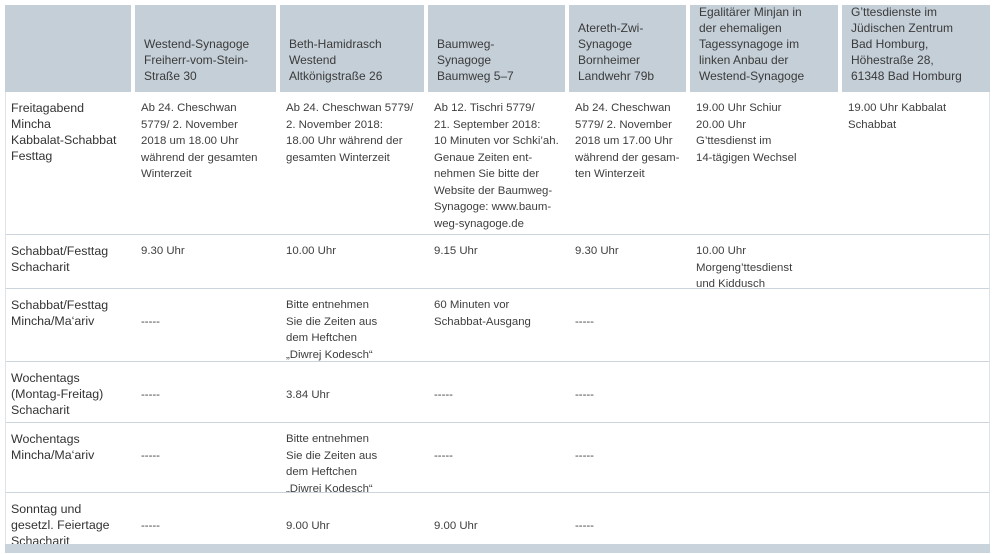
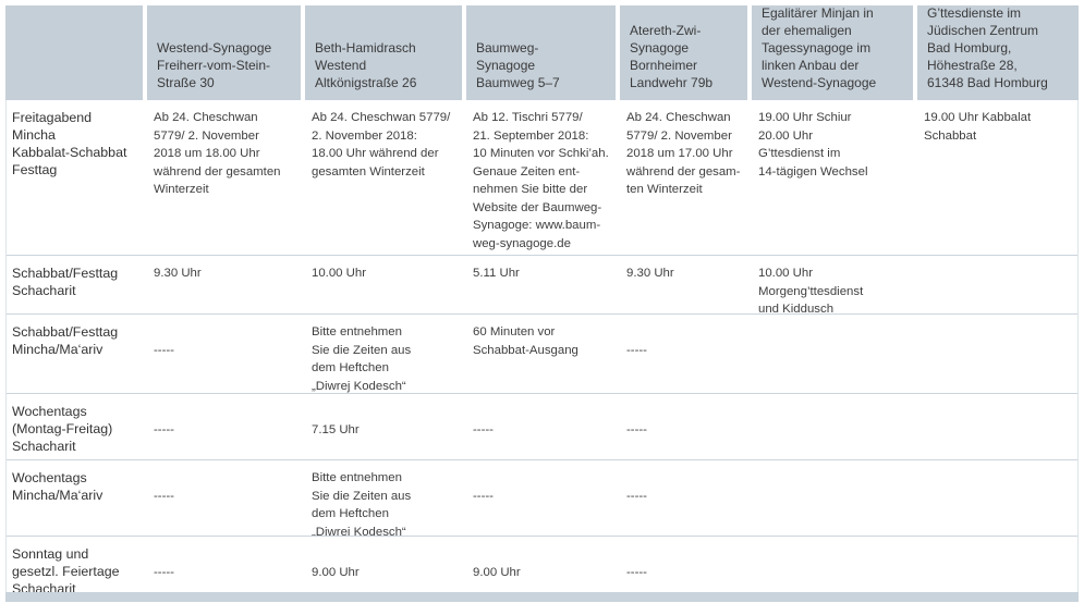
  Westend-Synagoge
  Freiherr-vom-Stein-
  Straße 30
  Beth-Hamidrasch
  Westend
  Altkönigstraße 26
  Baumweg-
  Synagoge
  Baumweg 5–7
  Atereth-Zwi-
  Synagoge
  Bornheimer
  Landwehr 79b
  Egalitärer Minjan in
  der ehemaligen
  Tagessynagoge im
  linken Anbau der
  Westend-Synagoge
  G’ttesdienste im
  Jüdischen Zentrum
  Bad Homburg,
  Höhestraße 28,
  61348 Bad Homburg
  Freitagabend
  Mincha
  Kabbalat-Schabbat
  Festtag
  Ab 24. Cheschwan
  5779/ 2. November
  2018 um 18.00 Uhr
  während der gesamten
  Winterzeit
  Ab 24. Cheschwan 5779/
  2. November 2018:
  18.00 Uhr während der
  gesamten Winterzeit
  Ab 12. Tischri 5779/
  21. September 2018:
  10 Minuten vor Schki’ah.
  Genaue Zeiten ent-
  nehmen Sie bitte der
  Website der Baumweg-
  Synagoge: www.baum-
  weg-synagoge.de
  Ab 24. Cheschwan
  5779/ 2. November
  2018 um 17.00 Uhr
  während der gesam-
  ten Winterzeit
  19.00 Uhr Schiur
  20.00 Uhr
  G’ttesdienst im
  14-tägigen Wechsel
  19.00 Uhr Kabbalat
  Schabbat
  Schabbat/Festtag
  Schacharit
  9.30 Uhr
  10.00 Uhr
- 9.15 Uhr
+ 5.11 Uhr
  9.30 Uhr
  10.00 Uhr
  Morgeng’ttesdienst
  und Kiddusch
  Schabbat/Festtag
  Mincha/Ma‘ariv
  -----
  Bitte entnehmen
  Sie die Zeiten aus
  dem Heftchen
  „Diwrej Kodesch“
  60 Minuten vor
  Schabbat-Ausgang
  -----
  Wochentags
  (Montag-Freitag)
  Schacharit
  -----
- 3.84 Uhr
+ 7.15 Uhr
  -----
  -----
  Wochentags
  Mincha/Ma‘ariv
  -----
  Bitte entnehmen
  Sie die Zeiten aus
  dem Heftchen
  „Diwrej Kodesch“
  -----
  -----
  Sonntag und
  gesetzl. Feiertage
  Schacharit
  -----
  9.00 Uhr
  9.00 Uhr
  -----
